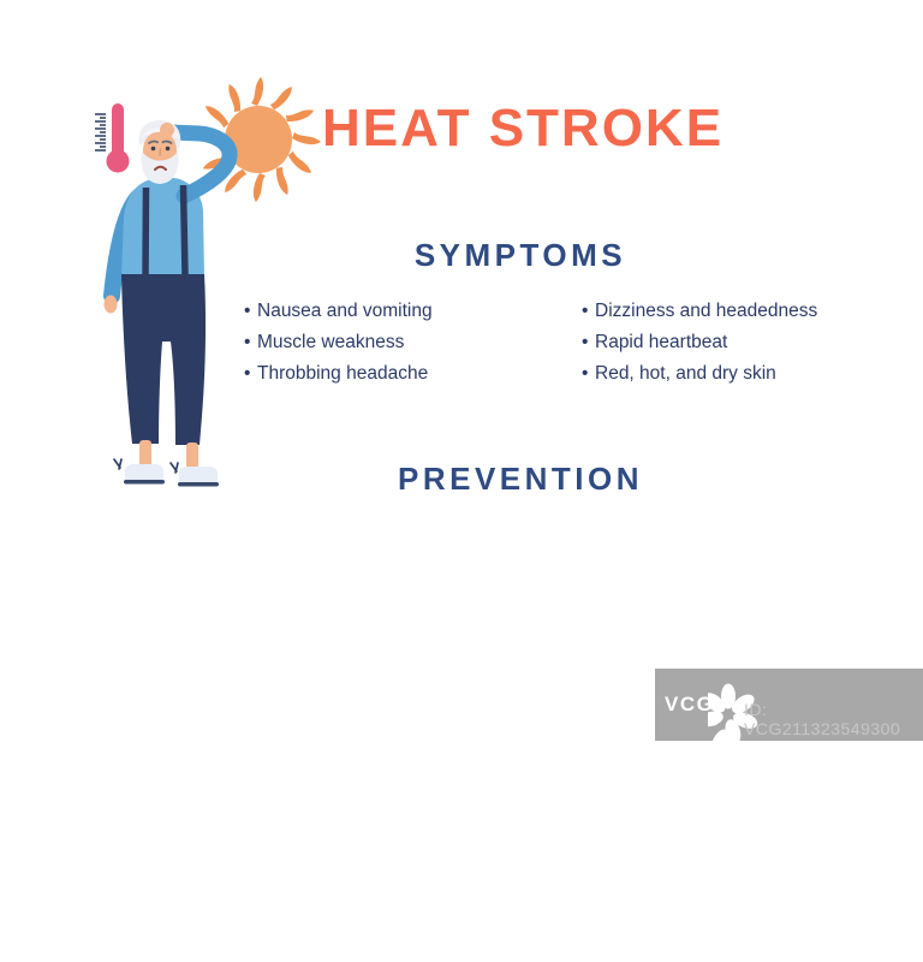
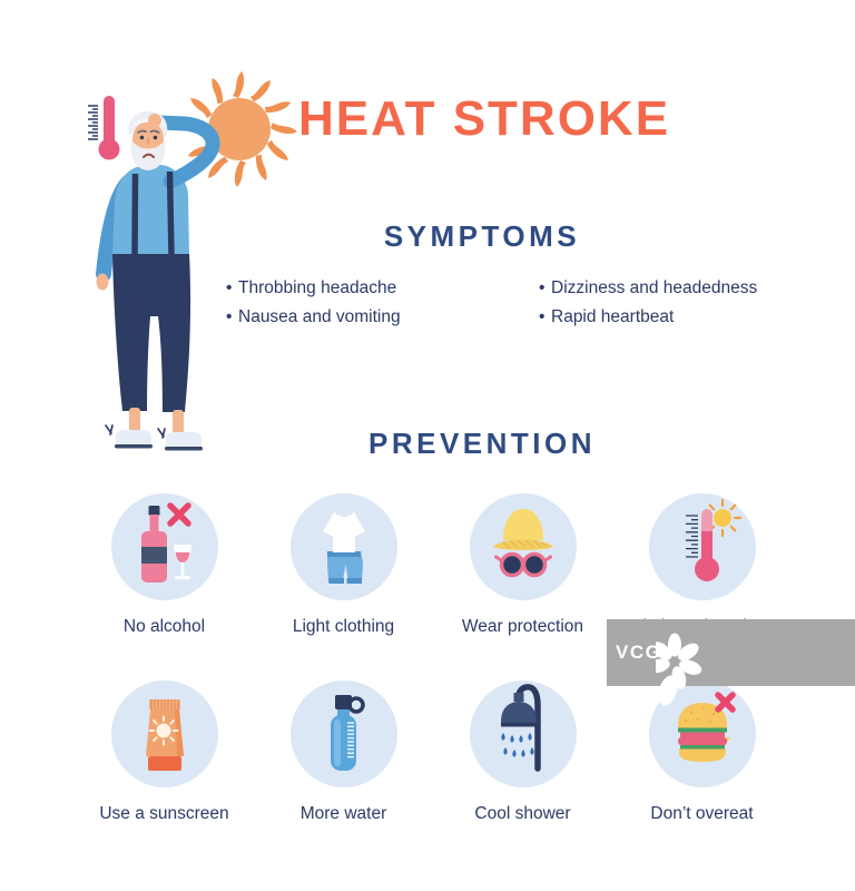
  HEAT STROKE
  SYMPTOMS
- Nausea and vomiting
+ Throbbing headache
- Muscle weakness
- Throbbing headache
+ Nausea and vomiting
  Dizziness and headedness
  Rapid heartbeat
- Red, hot, and dry skin
  PREVENTION
+ No alcohol
+ Light clothing
+ Wear protection
+ Use a sunscreen
+ More water
+ Cool shower
+ Don’t overeat
  VCG
- ID: VCG211323549300
